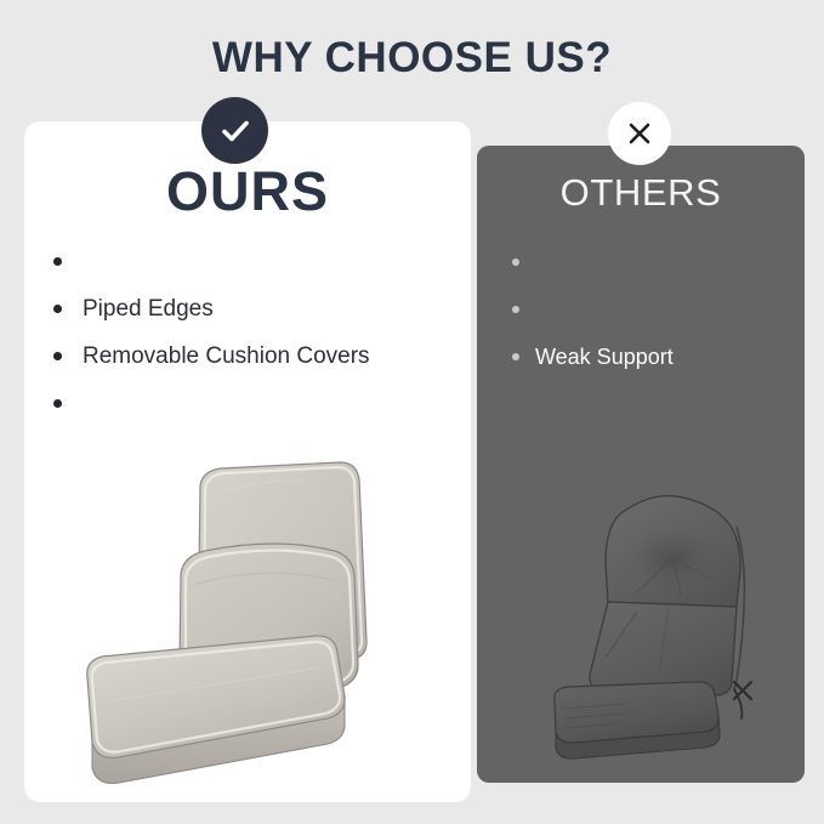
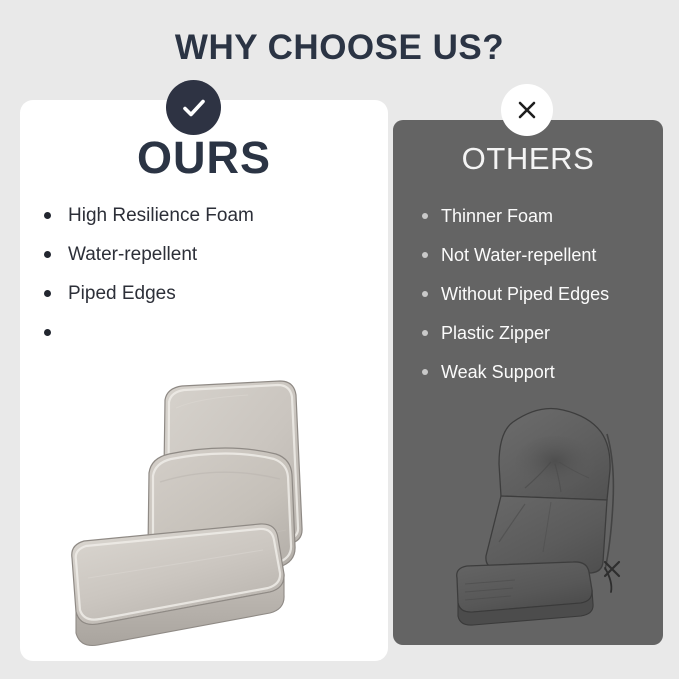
  WHY CHOOSE US?
  OURS
+ High Resilience Foam
+ Water-repellent
  Piped Edges
- Removable Cushion Covers
  OTHERS
+ Thinner Foam
+ Not Water-repellent
+ Without Piped Edges
+ Plastic Zipper
  Weak Support
